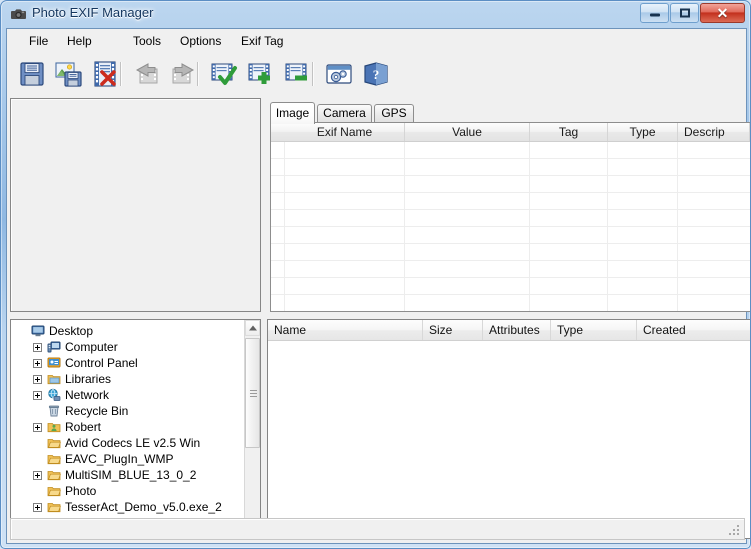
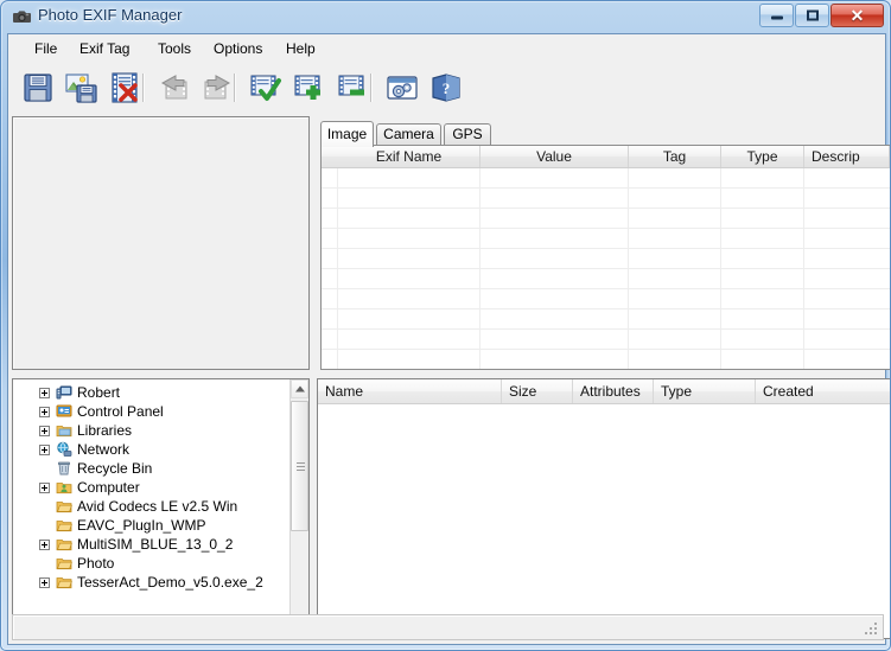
  Photo EXIF Manager
  ✕
  File
- Help
+ Exif Tag
  Tools
  Options
- Exif Tag
+ Help
  ?
  Image
  Camera
  GPS
  Exif Name
  Value
  Tag
  Type
  Descrip
- Desktop
- Computer
+ Robert
  Control Panel
  Libraries
  Network
  Recycle Bin
- Robert
+ Computer
  Avid Codecs LE v2.5 Win
  EAVC_PlugIn_WMP
  MultiSIM_BLUE_13_0_2
  Photo
  TesserAct_Demo_v5.0.exe_2
  Name
  Size
  Attributes
  Type
  Created
